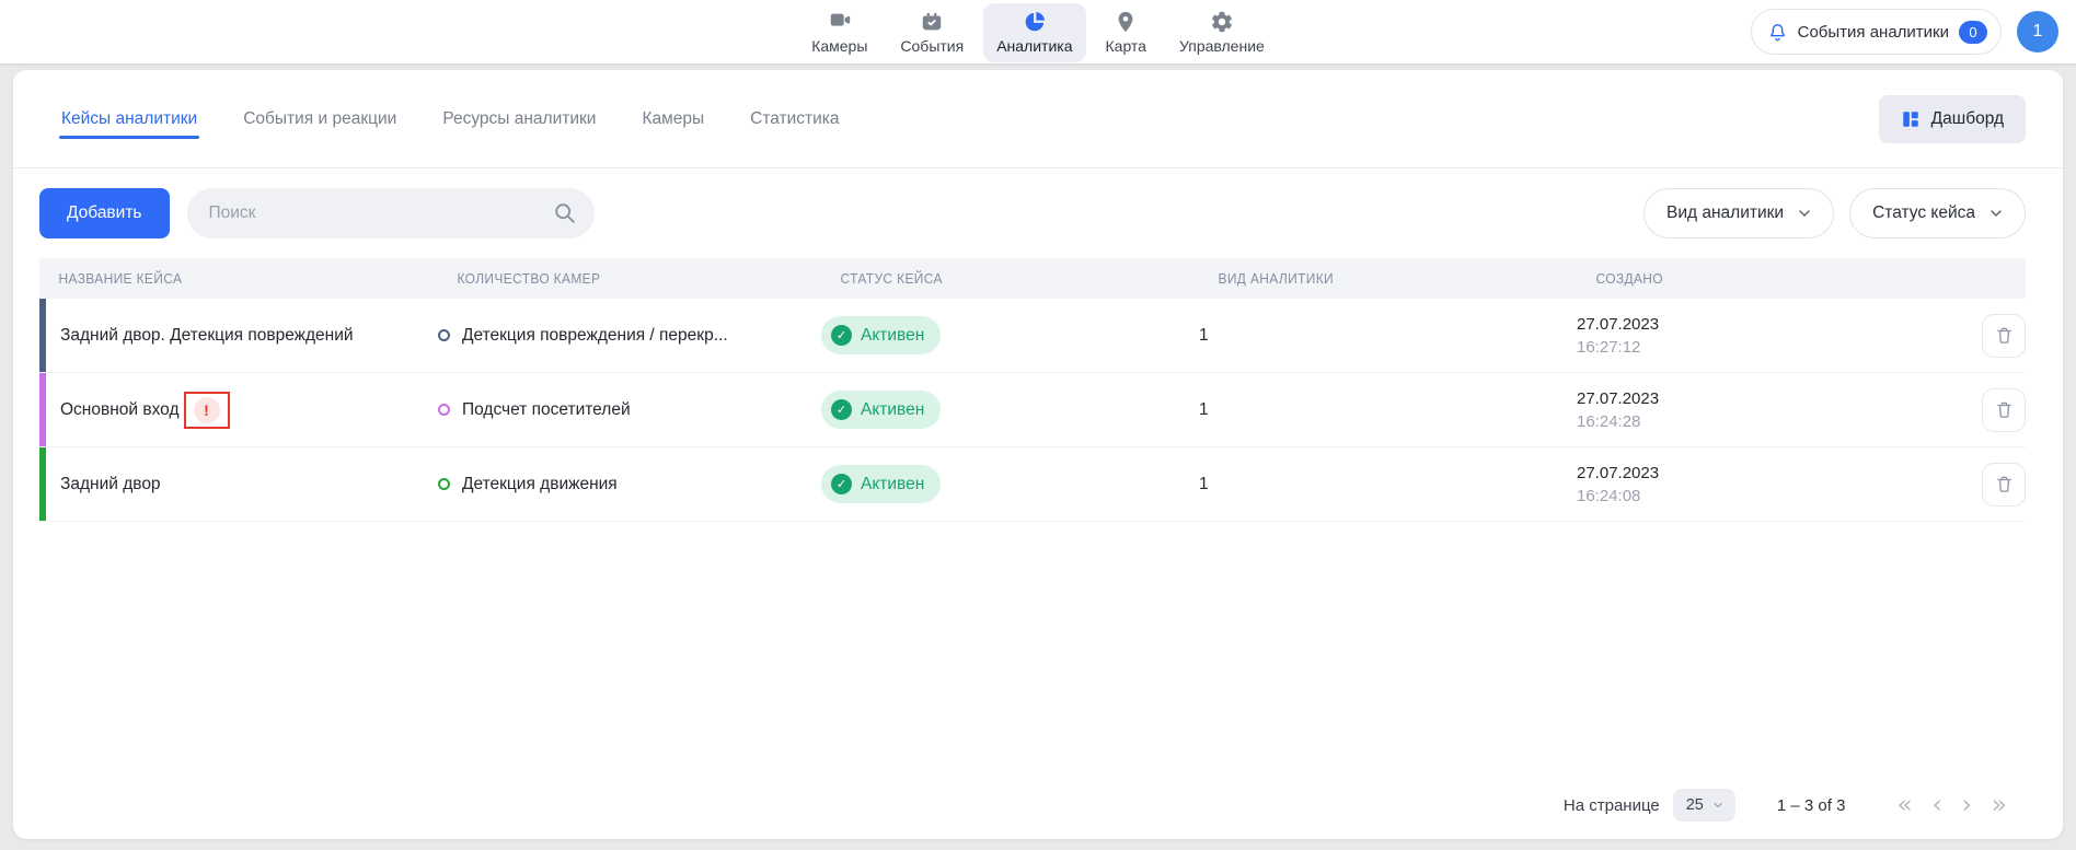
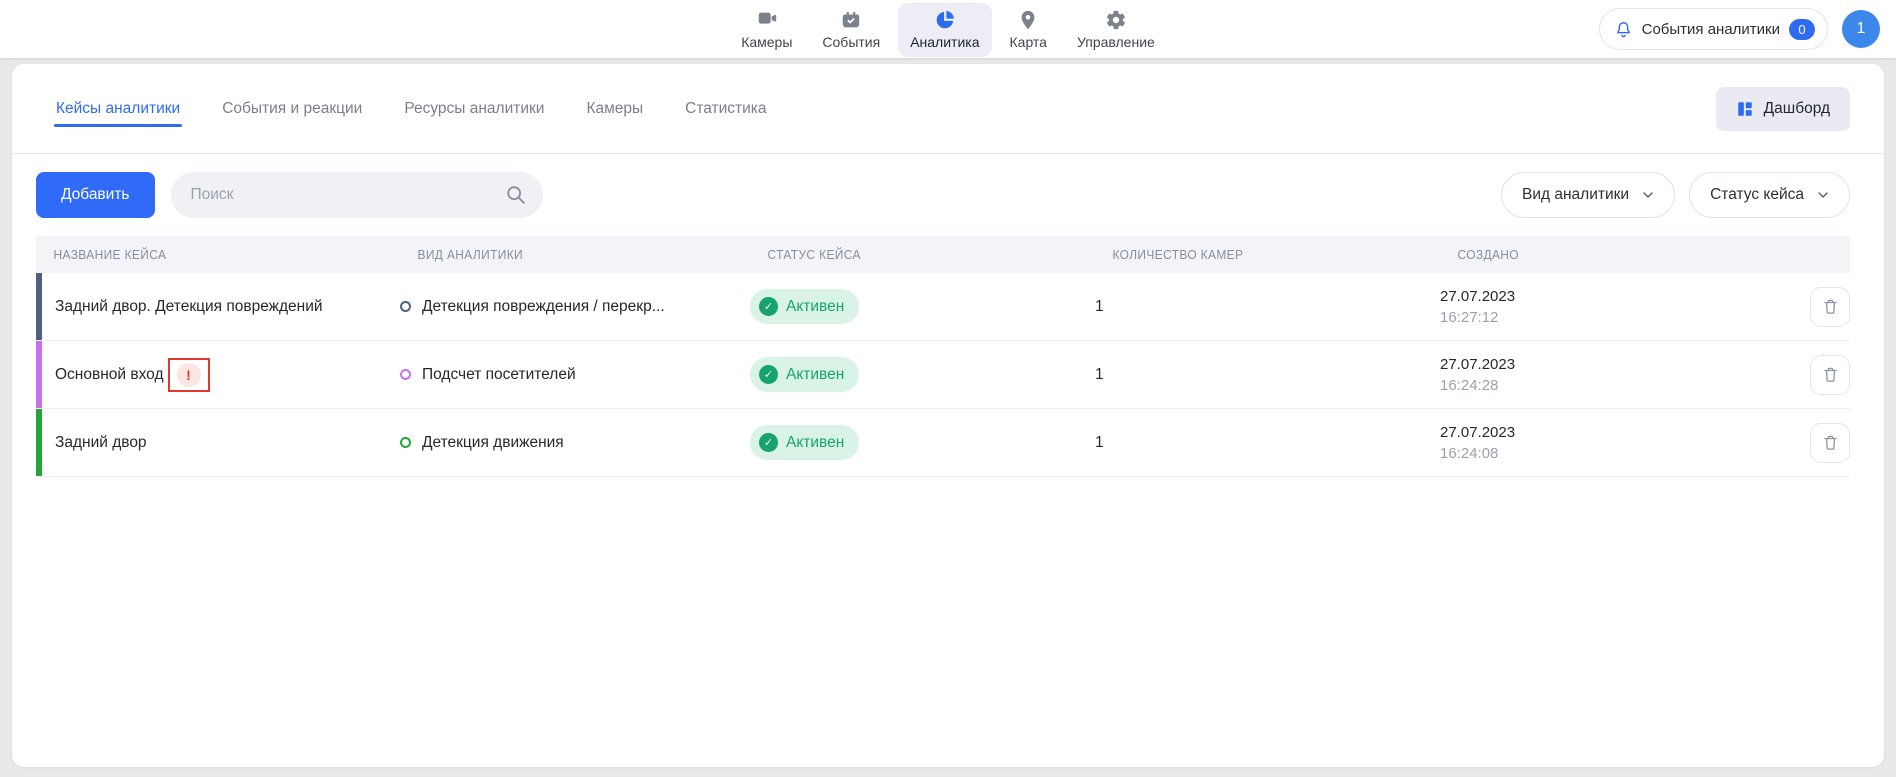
  Камеры
  События
  Аналитика
  Карта
  Управление
  События аналитики
  0
  1
  Кейсы аналитики
  События и реакции
  Ресурсы аналитики
  Камеры
  Статистика
  Дашборд
  Добавить
  Поиск
  Вид аналитики
  Статус кейса
  НАЗВАНИЕ КЕЙСА
- КОЛИЧЕСТВО КАМЕР
+ ВИД АНАЛИТИКИ
  СТАТУС КЕЙСА
- ВИД АНАЛИТИКИ
+ КОЛИЧЕСТВО КАМЕР
  СОЗДАНО
  Задний двор. Детекция повреждений
  Детекция повреждения / перекр...
  ✓
  Активен
  1
  27.07.2023
  16:27:12
  Основной вход
  !
  Подсчет посетителей
  ✓
  Активен
  1
  27.07.2023
  16:24:28
  Задний двор
  Детекция движения
  ✓
  Активен
  1
  27.07.2023
  16:24:08
- На странице
- 25
- 1 – 3 of 3
- «
- ‹
- ›
- »
